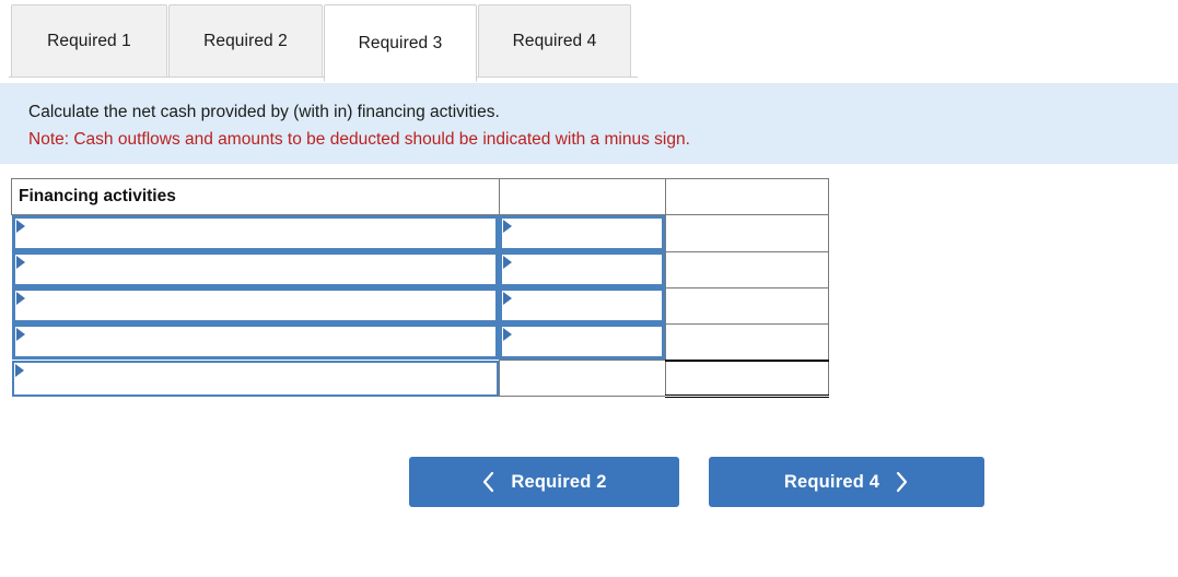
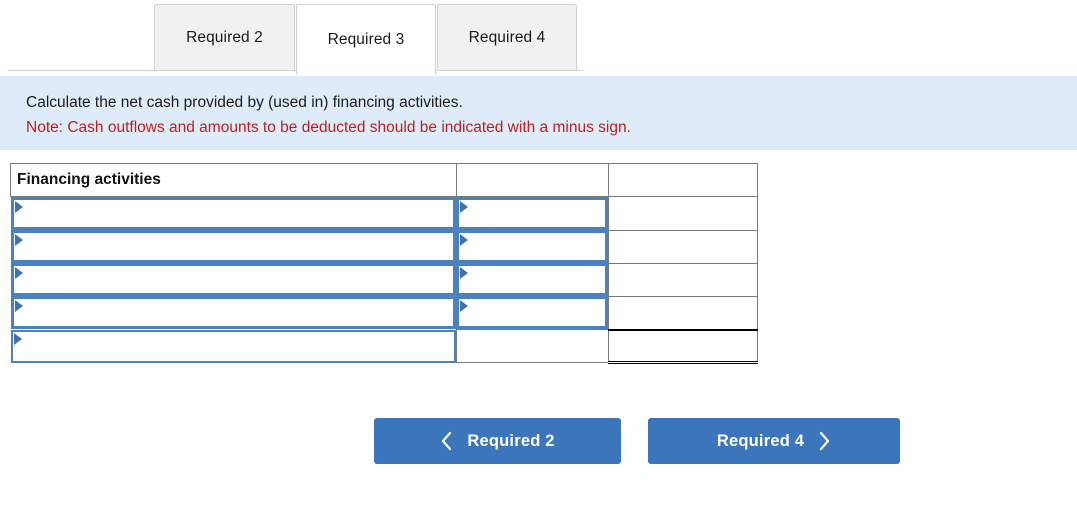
- Required 1
  Required 2
  Required 3
  Required 4
- Calculate the net cash provided by (with in) financing activities.
+ Calculate the net cash provided by (used in) financing activities.
  Note: Cash outflows and amounts to be deducted should be indicated with a minus sign.
  Financing activities
  Required 2
  Required 4
